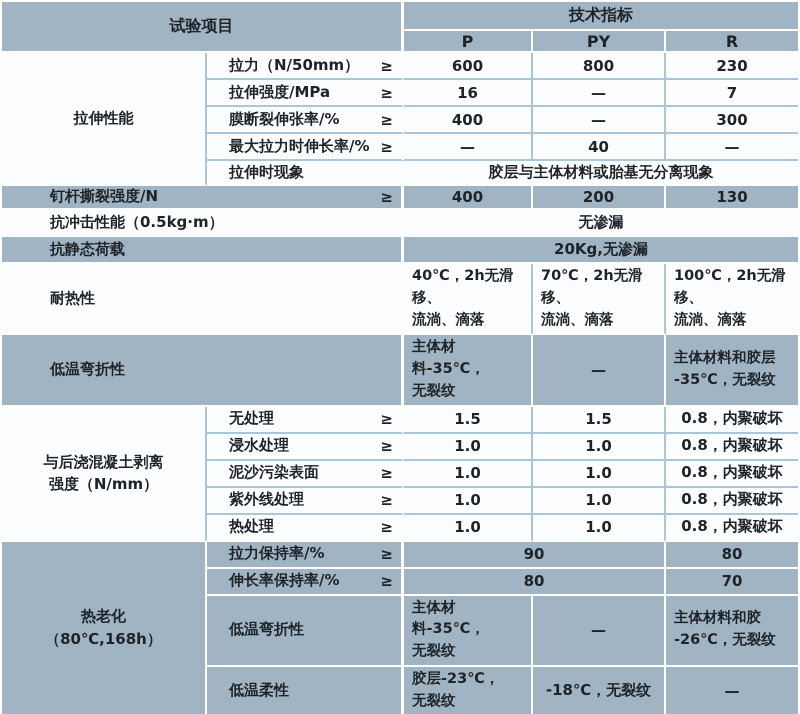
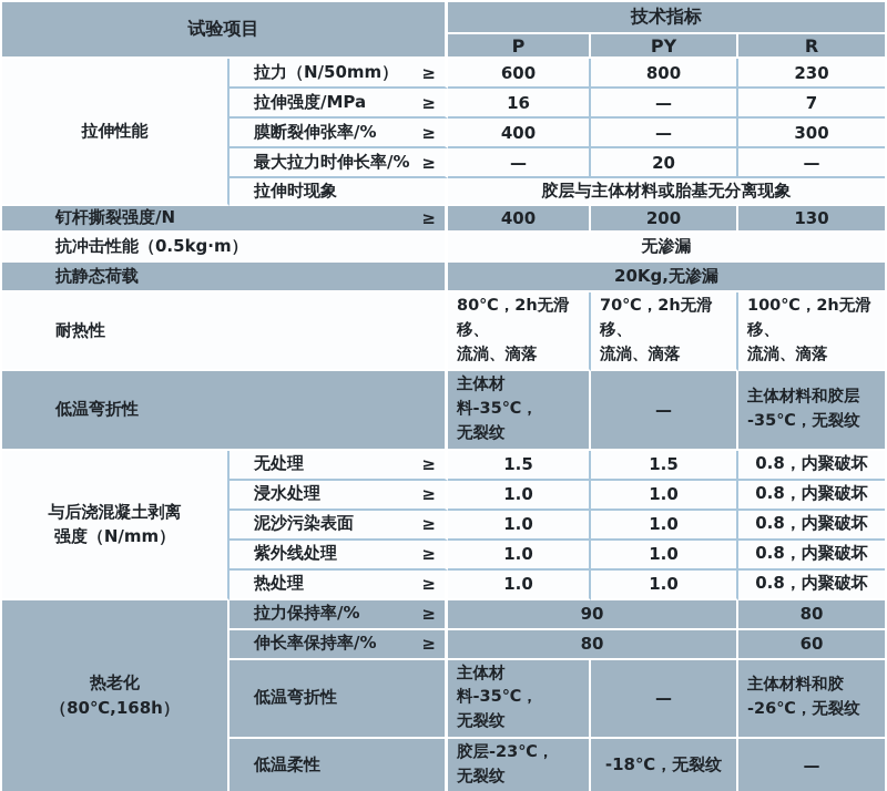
  试验项目	技术指标
  P	PY	R
  拉伸性能	拉力（N/50mm） ≥	600	800	230
  拉伸强度/MPa ≥	16	—	7
  膜断裂伸张率/% ≥	400	—	300
- 最大拉力时伸长率/% ≥	—	40	—
+ 最大拉力时伸长率/% ≥	—	20	—
  拉伸时现象	胶层与主体材料或胎基无分离现象
  钉杆撕裂强度/N ≥	400	200	130
  抗冲击性能（0.5kg·m）	无渗漏
  抗静态荷载	20Kg,无渗漏
- 耐热性	40℃，2h无滑移、 流淌、滴落	70℃，2h无滑移、 流淌、滴落	100℃，2h无滑移、 流淌、滴落
+ 耐热性	80℃，2h无滑移、 流淌、滴落	70℃，2h无滑移、 流淌、滴落	100℃，2h无滑移、 流淌、滴落
  低温弯折性	主体材料-35℃， 无裂纹	—	主体材料和胶层 -35℃，无裂纹
  与后浇混凝土剥离 强度（N/mm）	无处理 ≥	1.5	1.5	0.8，内聚破坏
  浸水处理 ≥	1.0	1.0	0.8，内聚破坏
  泥沙污染表面 ≥	1.0	1.0	0.8，内聚破坏
  紫外线处理 ≥	1.0	1.0	0.8，内聚破坏
  热处理 ≥	1.0	1.0	0.8，内聚破坏
  热老化 （80℃,168h）	拉力保持率/% ≥	90	80
- 伸长率保持率/% ≥	80	70
+ 伸长率保持率/% ≥	80	60
  低温弯折性	主体材料-35℃， 无裂纹	—	主体材料和胶 -26℃，无裂纹
  低温柔性	胶层-23℃， 无裂纹	-18℃，无裂纹	—
